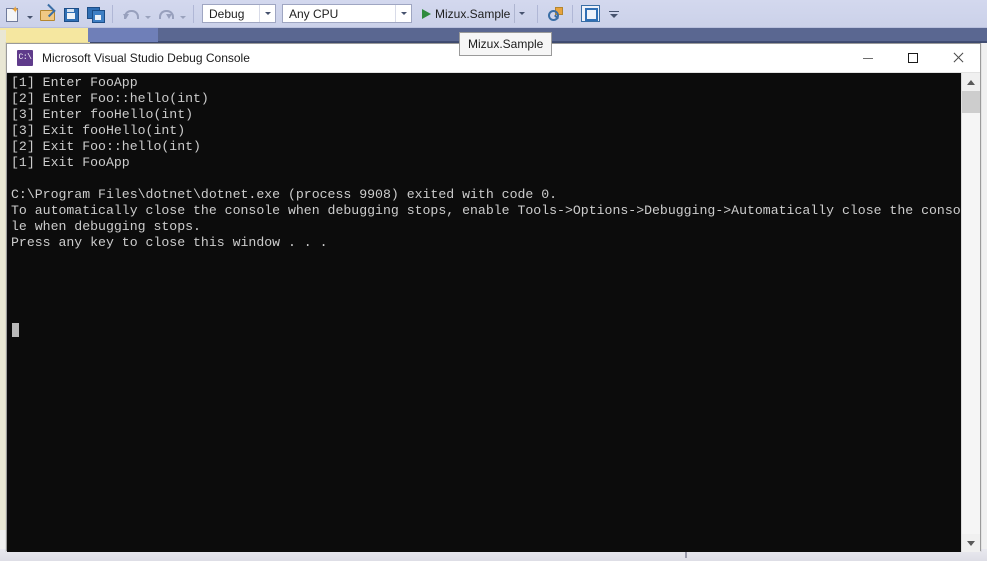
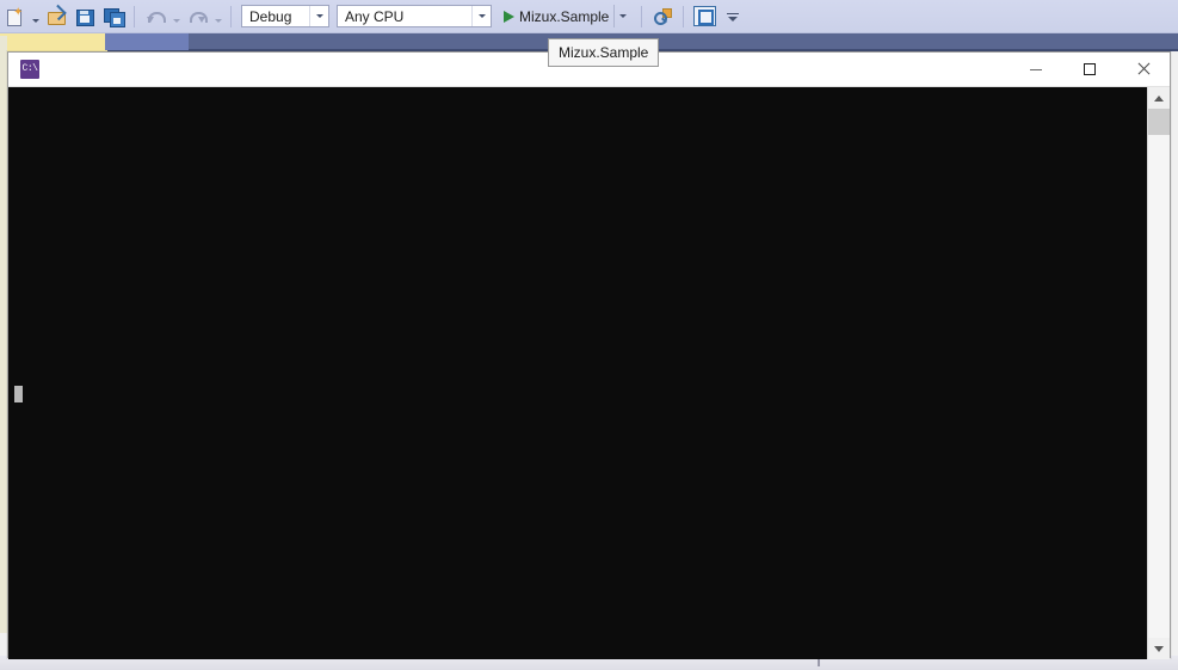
  ✦
  Debug
  Any CPU
  Mizux.Sample
  C:\
- Microsoft Visual Studio Debug Console
- [1] Enter FooApp
- [2] Enter Foo::hello(int)
- [3] Enter fooHello(int)
- [3] Exit fooHello(int)
- [2] Exit Foo::hello(int)
- [1] Exit FooApp
- C:\Program Files\dotnet\dotnet.exe (process 9908) exited with code 0.
- To automatically close the console when debugging stops, enable Tools->Options->Debugging->Automatically close the conso
- le when debugging stops.
- Press any key to close this window . . .
  Mizux.Sample
